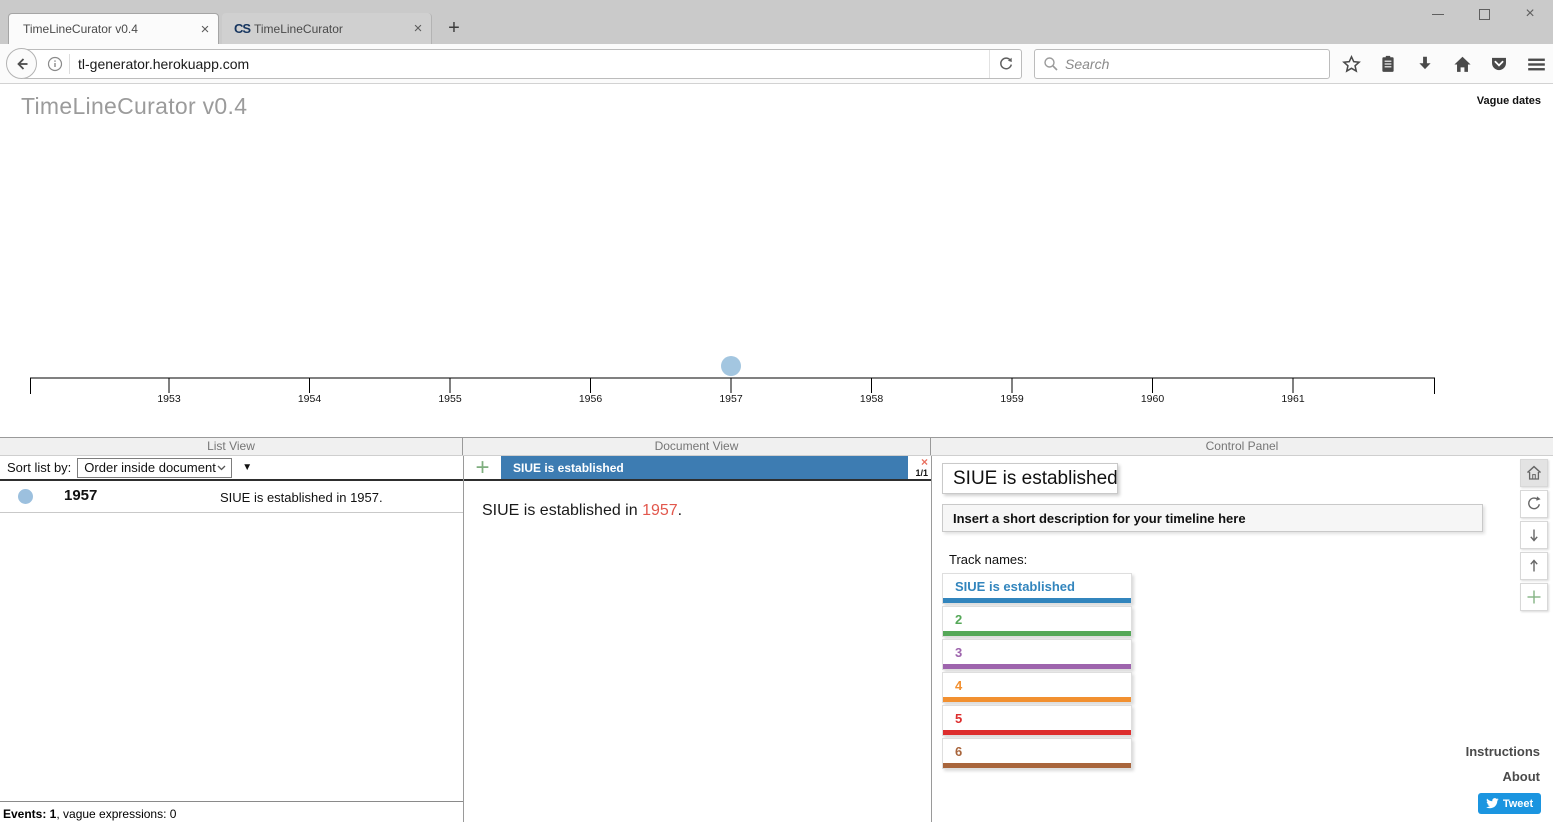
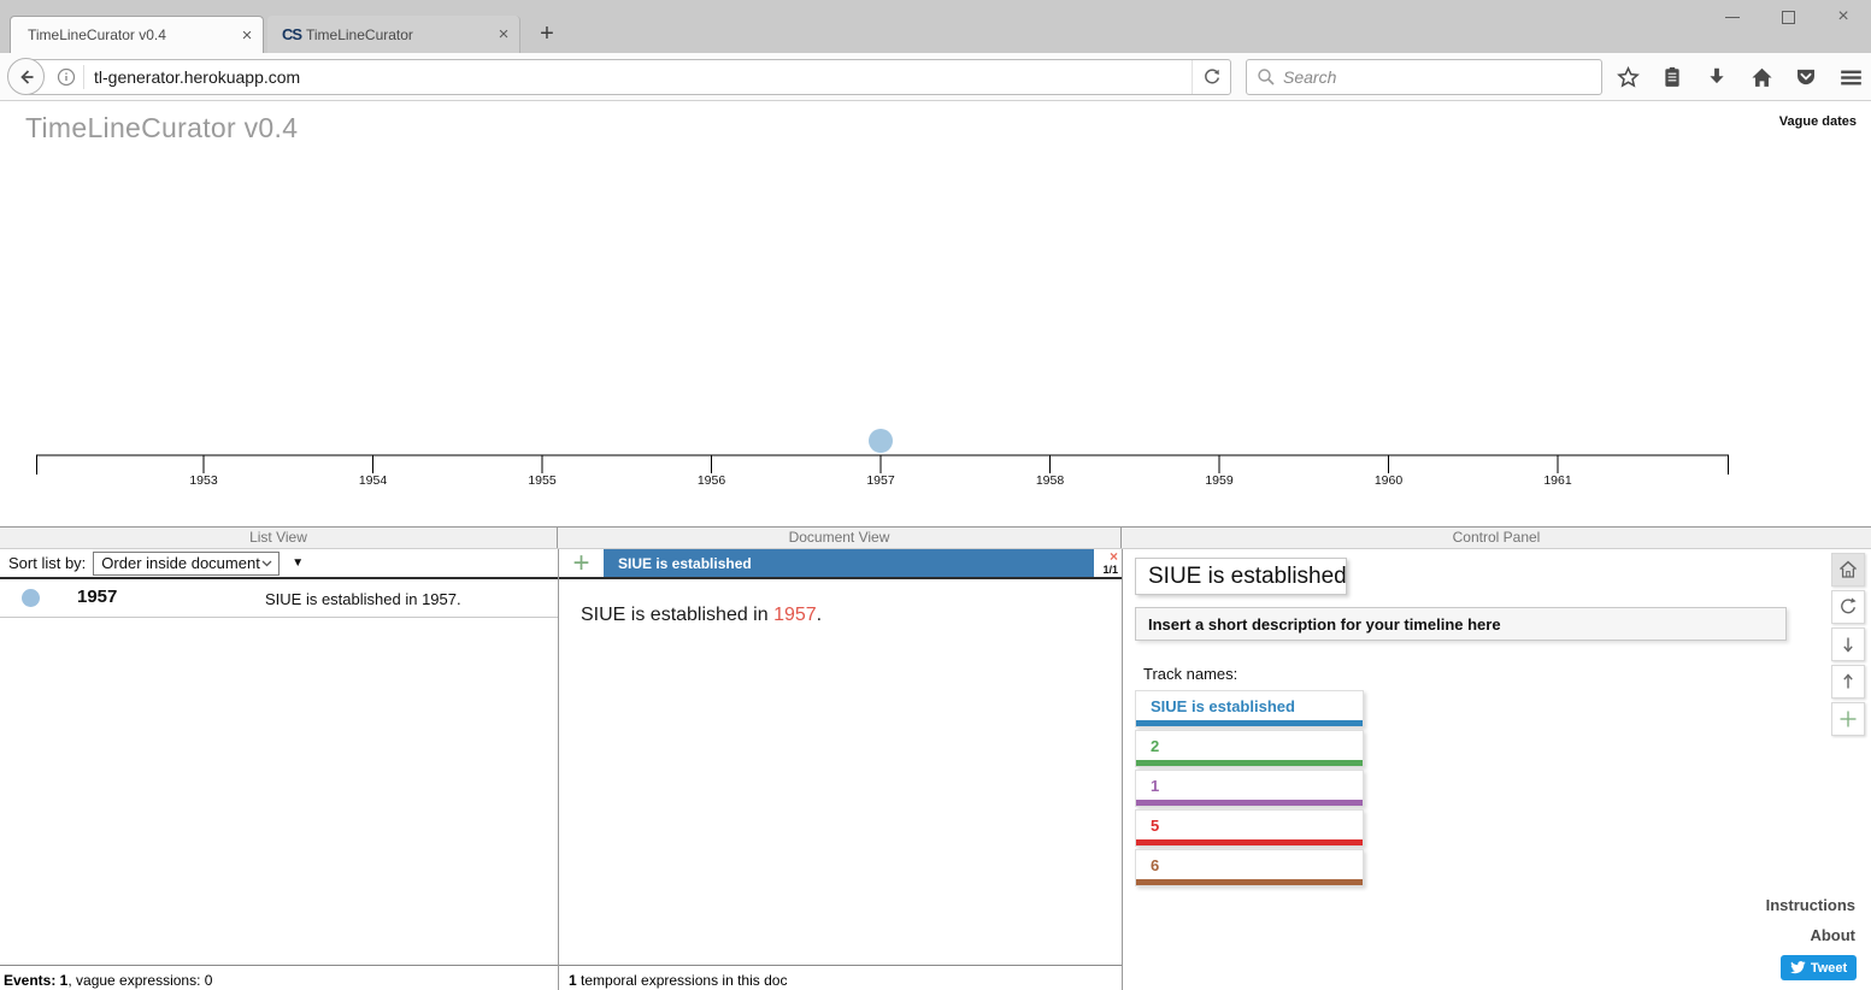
  TimeLineCurator v0.4
  ×
  CS
  TimeLineCurator
  ×
  +
  ×
  tl-generator.herokuapp.com
  Search
  TimeLineCurator v0.4
  Vague dates
  1953
  1954
  1955
  1956
  1957
  1958
  1959
  1960
  1961
  List View
  Document View
  Control Panel
  Sort list by:
  Order inside document
  ▼
  1957
  SIUE is established in 1957.
  Events: 1, vague expressions: 0
  +
  SIUE is established
  ×
  1/1
  SIUE is established in 1957.
+ 1 temporal expressions in this doc
  SIUE is established
  Insert a short description for your timeline here
  Track names:
  SIUE is established
  2
- 3
+ 1
- 4
  5
  6
  Instructions
  About
  Tweet
